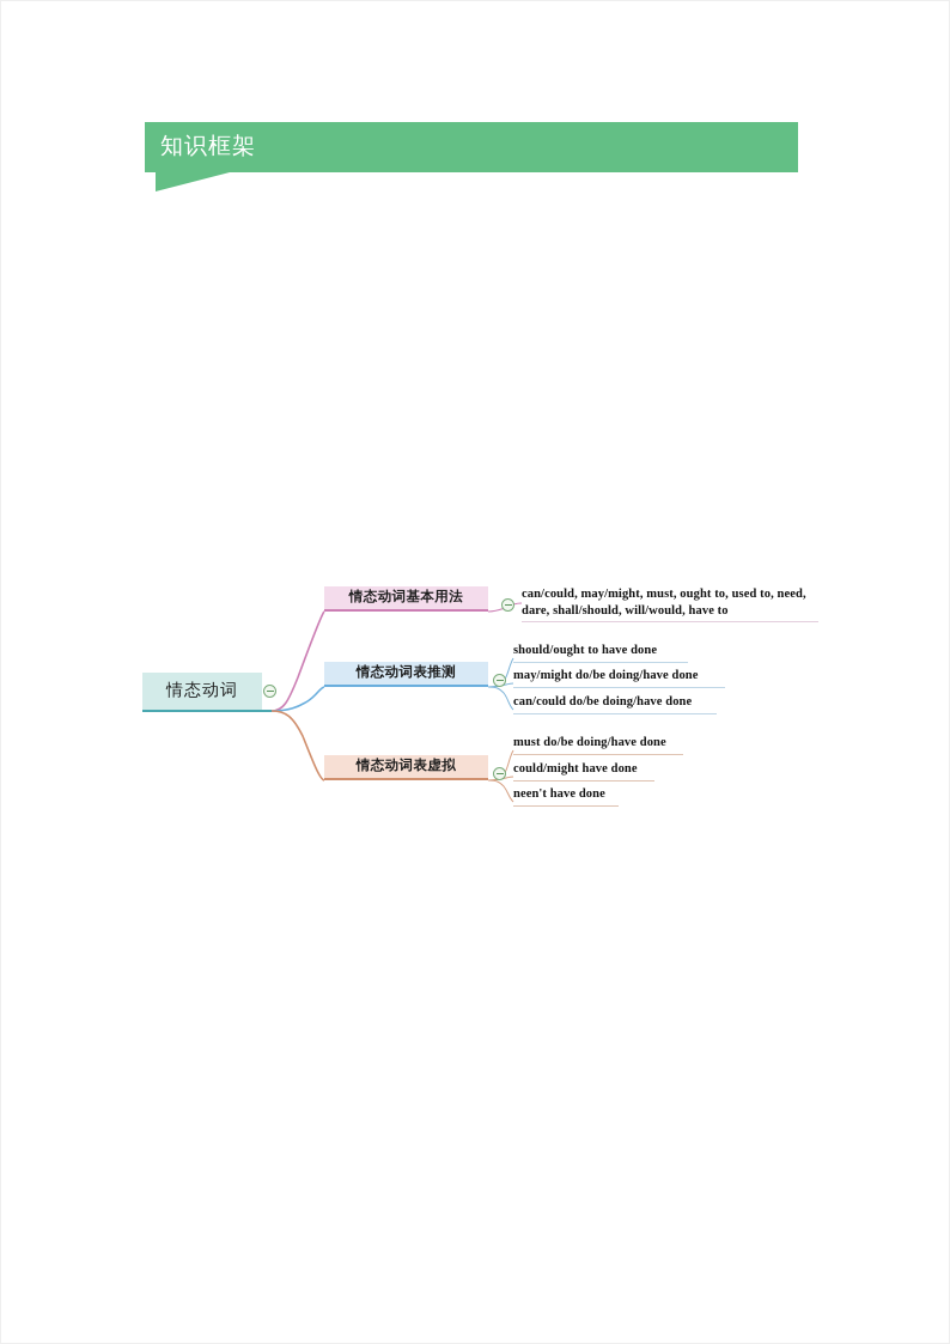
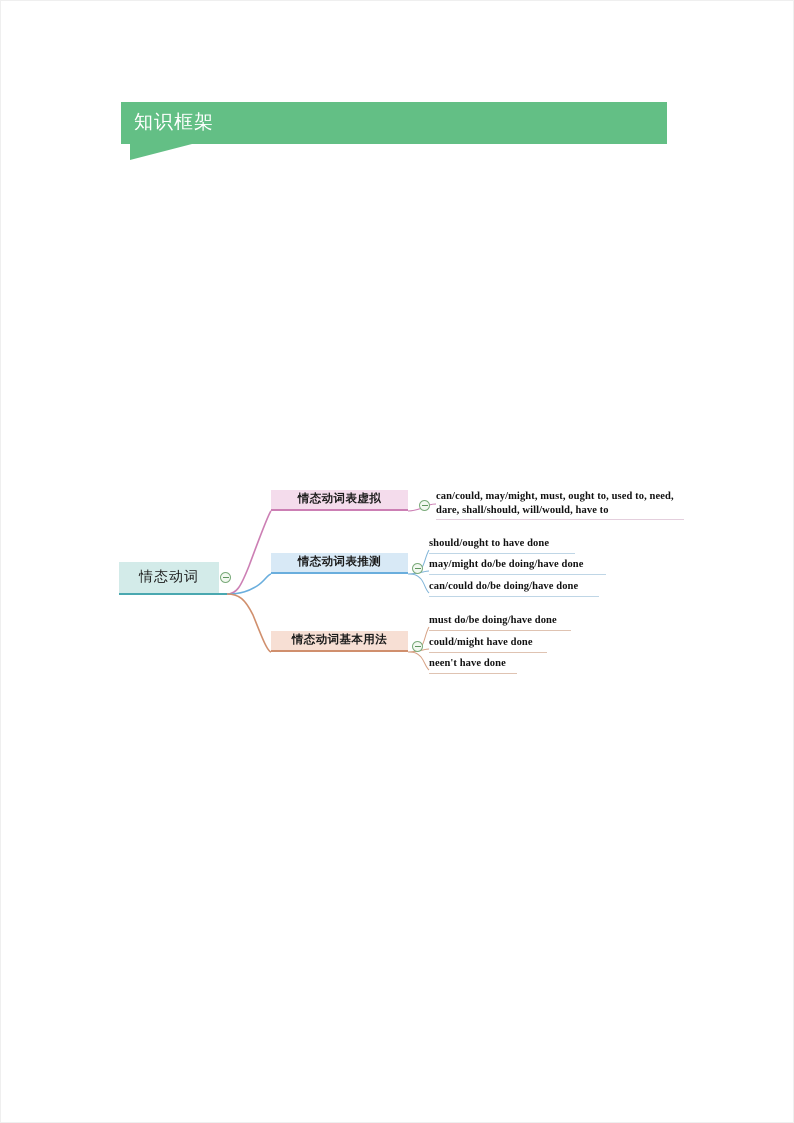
  知识框架
  情态动词
- 情态动词基本用法
+ 情态动词表虚拟
  can/could, may/might, must, ought to, used to, need, dare, shall/should, will/would, have to
  情态动词表推测
  should/ought to have done
  may/might do/be doing/have done
  can/could do/be doing/have done
- 情态动词表虚拟
+ 情态动词基本用法
  must do/be doing/have done
  could/might have done
  neen't have done
